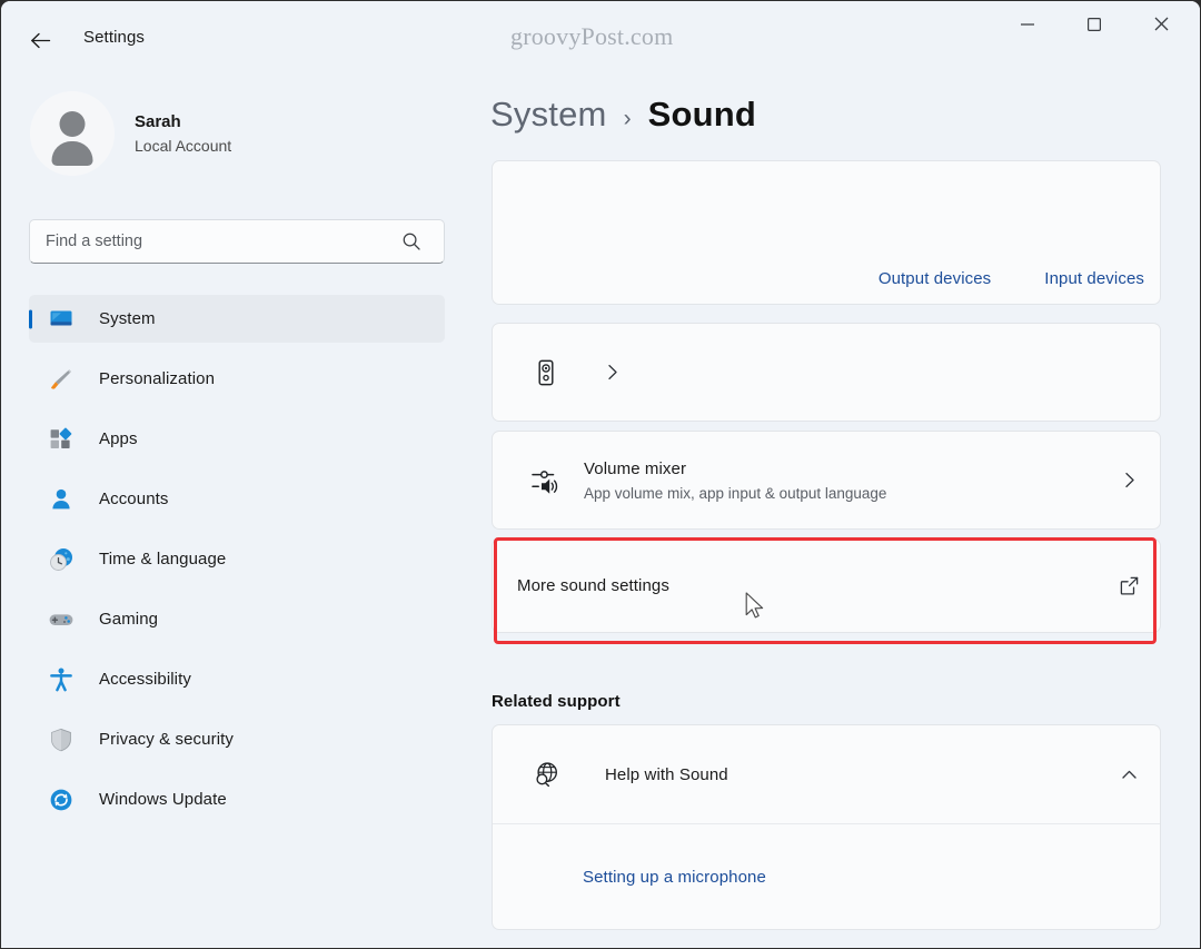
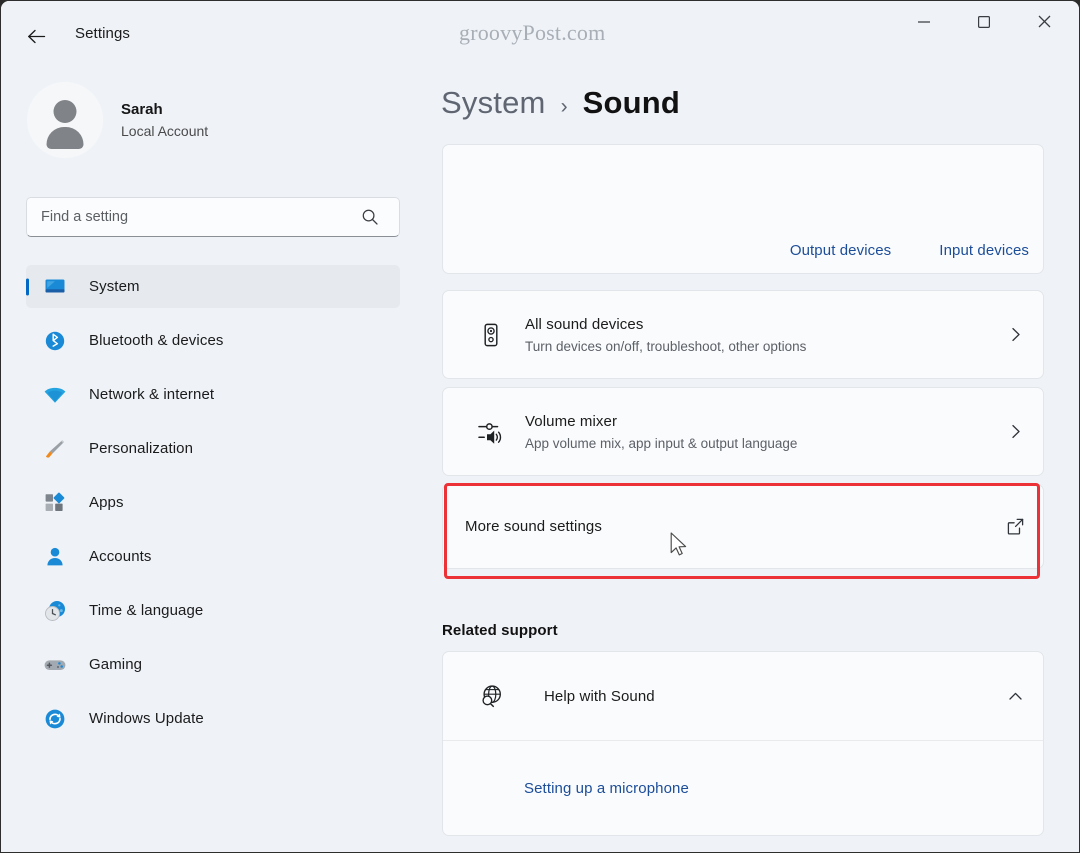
  Settings
  groovyPost.com
  Sarah
  Local Account
  Find a setting
  System
+ Bluetooth & devices
+ Network & internet
  Personalization
  Apps
  Accounts
  Time & language
  Gaming
- Accessibility
- Privacy & security
  Windows Update
  System
  ›
  Sound
  Output devices
  Input devices
+ All sound devices
+ Turn devices on/off, troubleshoot, other options
  Volume mixer
  App volume mix, app input & output language
  More sound settings
  Related support
  Help with Sound
  Setting up a microphone
